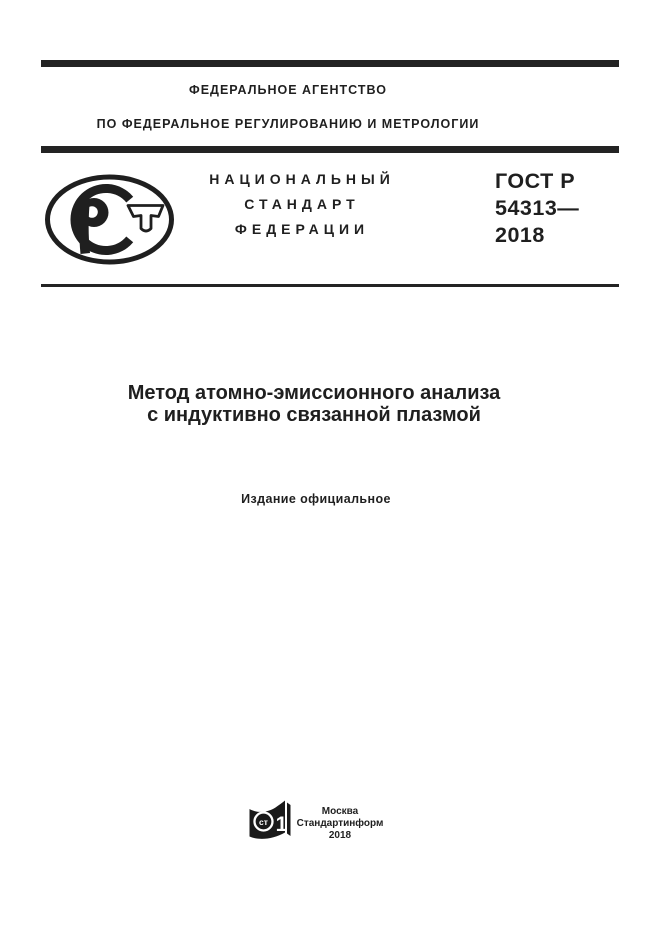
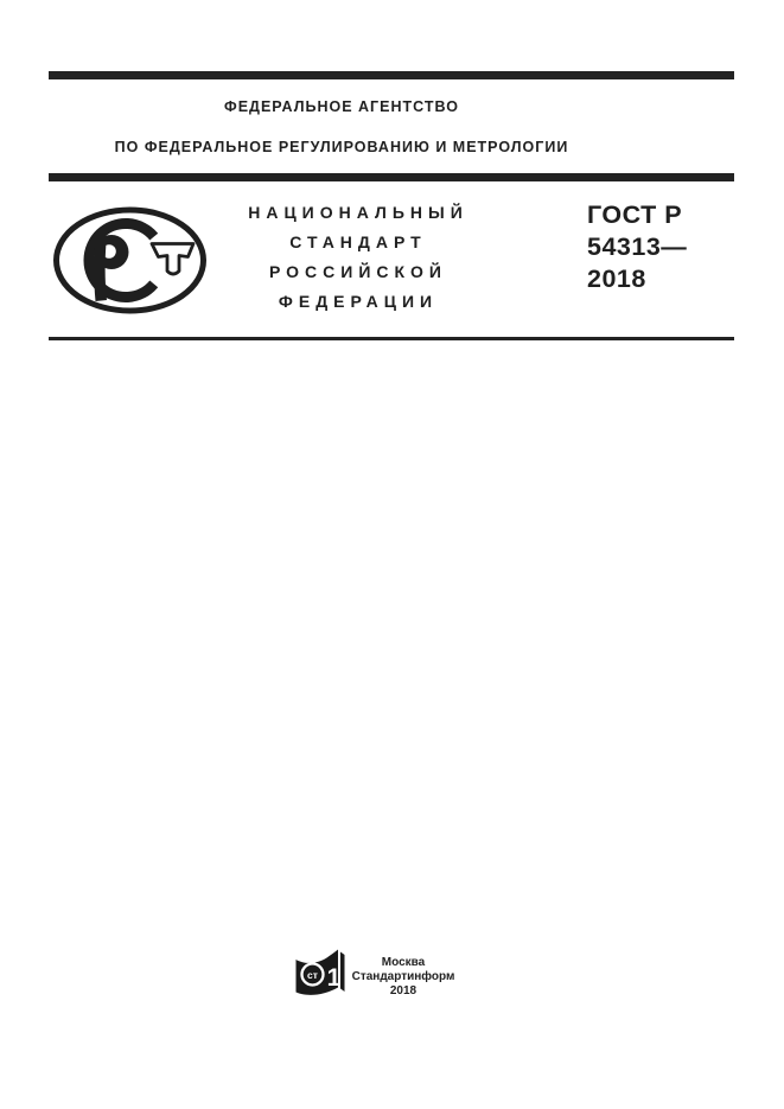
  ФЕДЕРАЛЬНОЕ АГЕНТСТВО
  ПО ФЕДЕРАЛЬНОЕ РЕГУЛИРОВАНИЮ И МЕТРОЛОГИИ
  НАЦИОНАЛЬНЫЙ
  СТАНДАРТ
+ РОССИЙСКОЙ
  ФЕДЕРАЦИИ
  ГОСТ Р
  54313—
  2018
- Метод атомно-эмиссионного анализа
- с индуктивно связанной плазмой
- Издание официальное
  ст
  1
  Москва
  Стандартинформ
  2018
